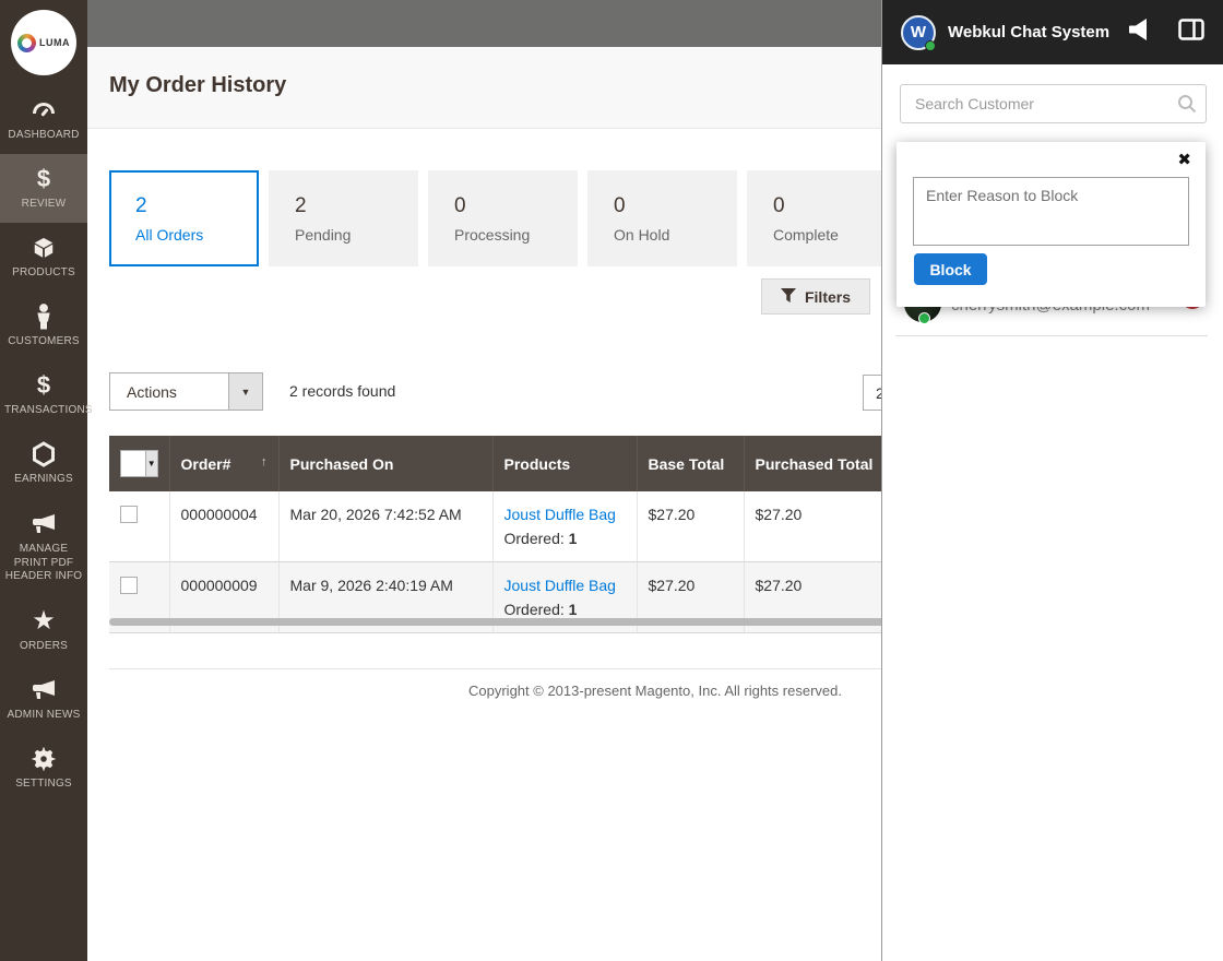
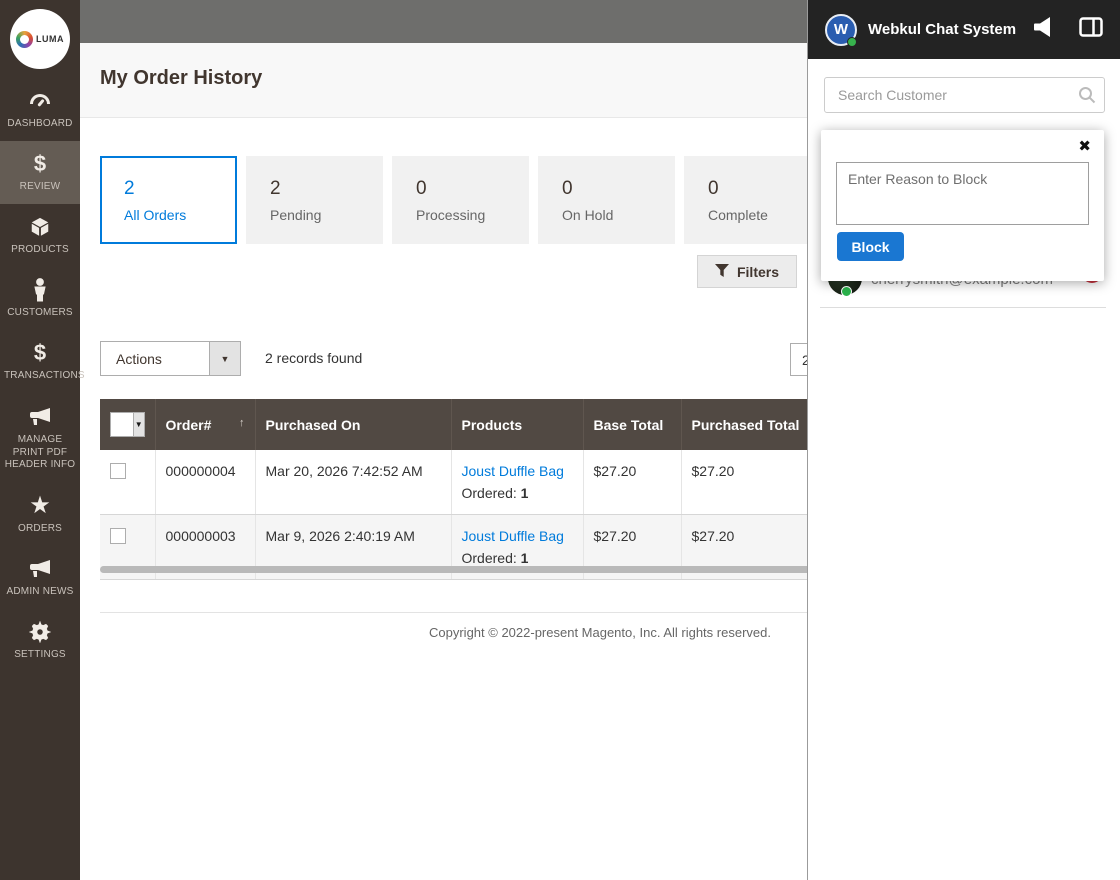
  LUMA
  DASHBOARD
  $
  REVIEW
  PRODUCTS
  CUSTOMERS
  $
  TRANSACTIONS
- EARNINGS
  MANAGE PRINT PDF HEADER INFO
  ★
  ORDERS
  ADMIN NEWS
  SETTINGS
  My Order History
  2
  All Orders
  2
  Pending
  0
  Processing
  0
  On Hold
  0
  Complete
  Filters
  Actions
  ▼
  2 records found
  2
  ▼	Order# ↑	Purchased On	Products	Base Total	Purchased Total
  	000000004	Mar 20, 2026 7:42:52 AM	Joust Duffle Bag Ordered: 1	$27.20	$27.20
- 	000000009	Mar 9, 2026 2:40:19 AM	Joust Duffle Bag Ordered: 1	$27.20	$27.20
+ 	000000003	Mar 9, 2026 2:40:19 AM	Joust Duffle Bag Ordered: 1	$27.20	$27.20
- Copyright © 2013-present Magento, Inc. All rights reserved.
+ Copyright © 2022-present Magento, Inc. All rights reserved.
  W
  Webkul Chat System
  Search Customer
  ✖
  Enter Reason to Block
  Block
